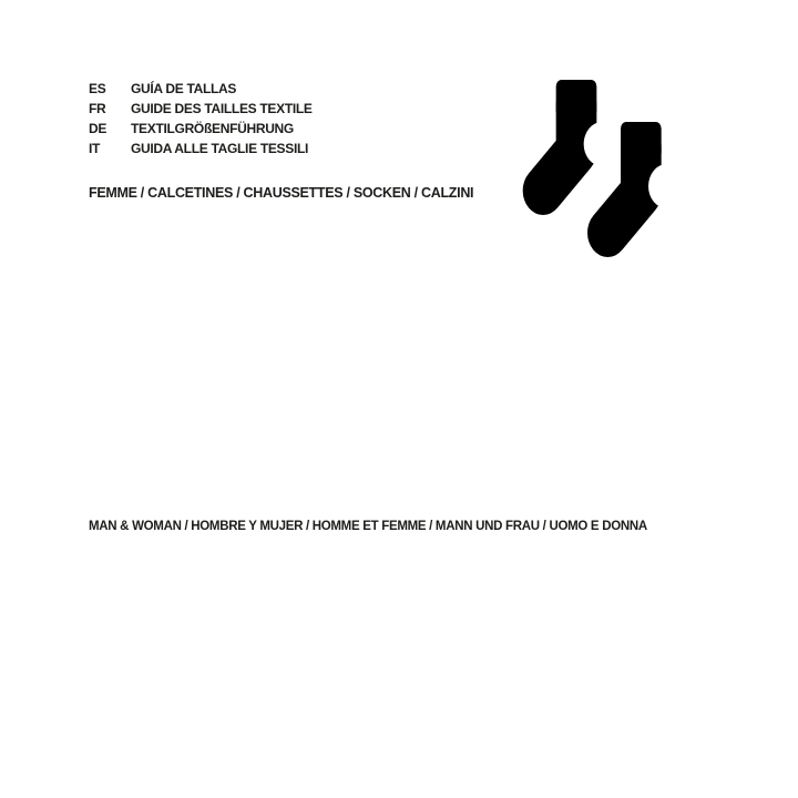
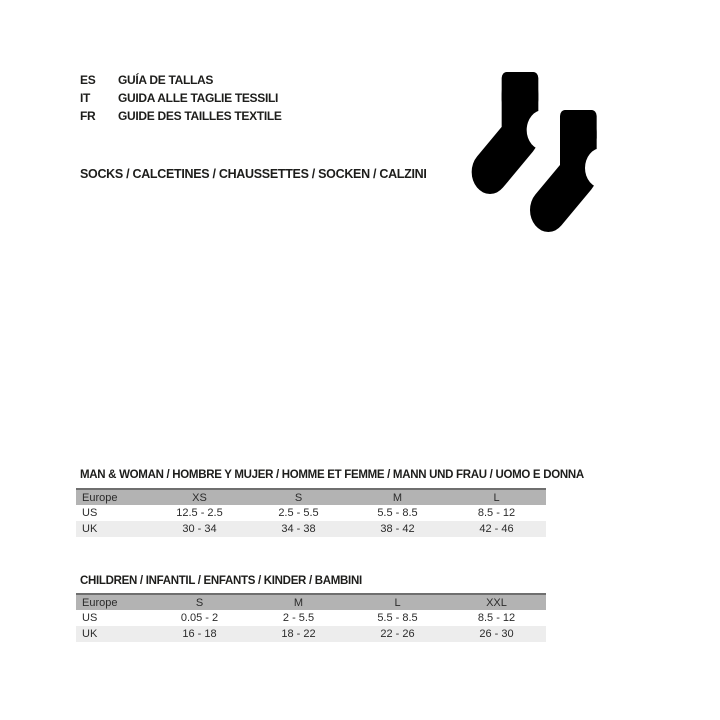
  ES
  GUÍA DE TALLAS
- FR
+ IT
- GUIDE DES TAILLES TEXTILE
+ GUIDA ALLE TAGLIE TESSILI
- DE
- TEXTILGRÖßENFÜHRUNG
- IT
+ FR
- GUIDA ALLE TAGLIE TESSILI
+ GUIDE DES TAILLES TEXTILE
- FEMME / CALCETINES / CHAUSSETTES / SOCKEN / CALZINI
+ SOCKS / CALCETINES / CHAUSSETTES / SOCKEN / CALZINI
  MAN & WOMAN / HOMBRE Y MUJER / HOMME ET FEMME / MANN UND FRAU / UOMO E DONNA
+ Europe	XS	S	M	L
+ US	12.5 - 2.5	2.5 - 5.5	5.5 - 8.5	8.5 - 12
+ UK	30 - 34	34 - 38	38 - 42	42 - 46
+ CHILDREN / INFANTIL / ENFANTS / KINDER / BAMBINI
+ Europe	S	M	L	XXL
+ US	0.05 - 2	2 - 5.5	5.5 - 8.5	8.5 - 12
+ UK	16 - 18	18 - 22	22 - 26	26 - 30
